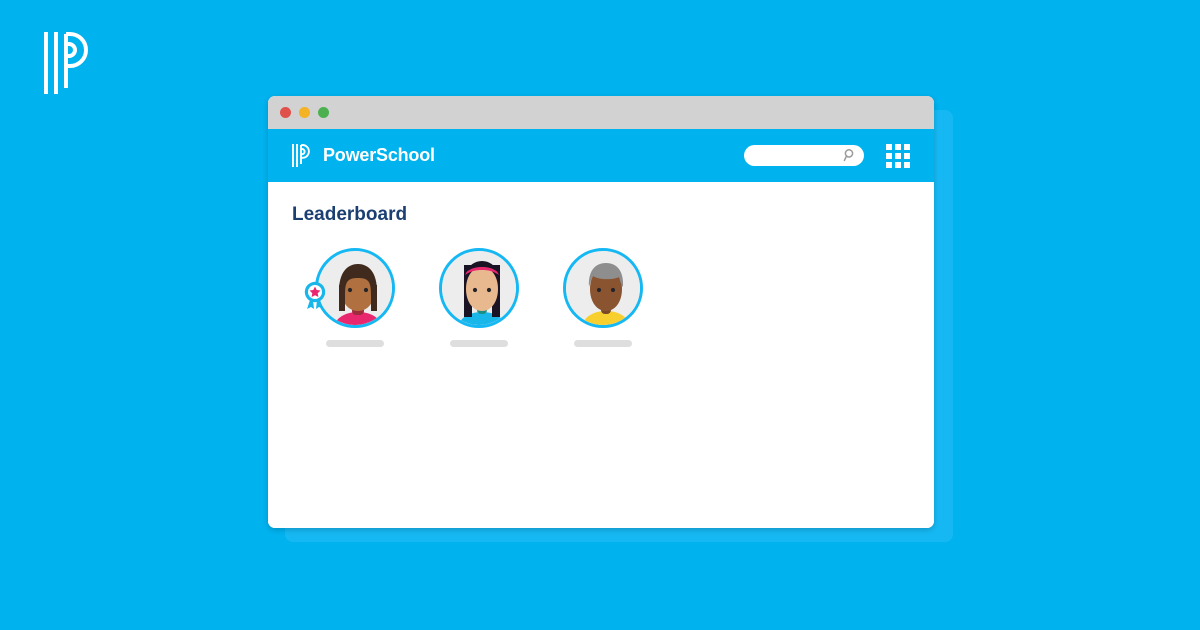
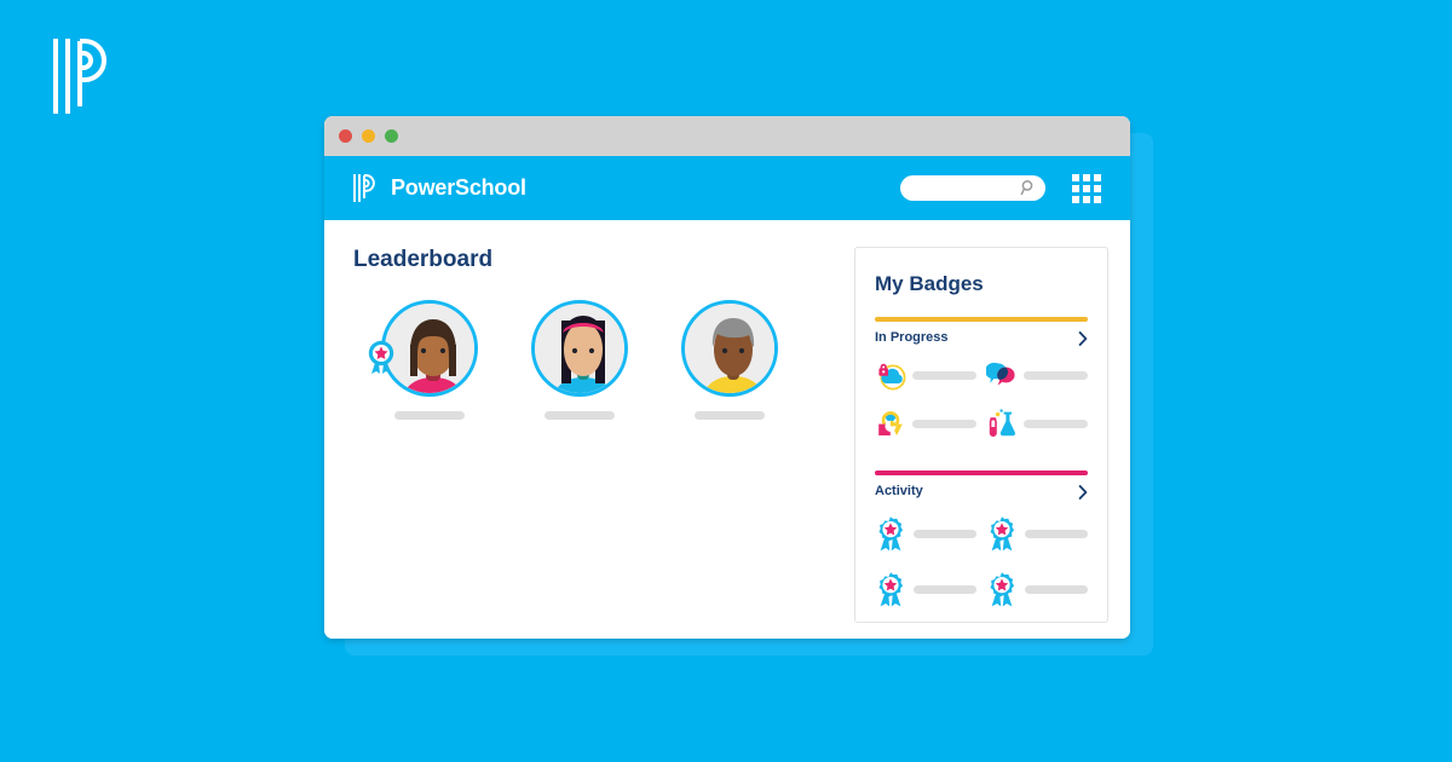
  PowerSchool
  Leaderboard
+ My Badges
+ In Progress
+ Activity
